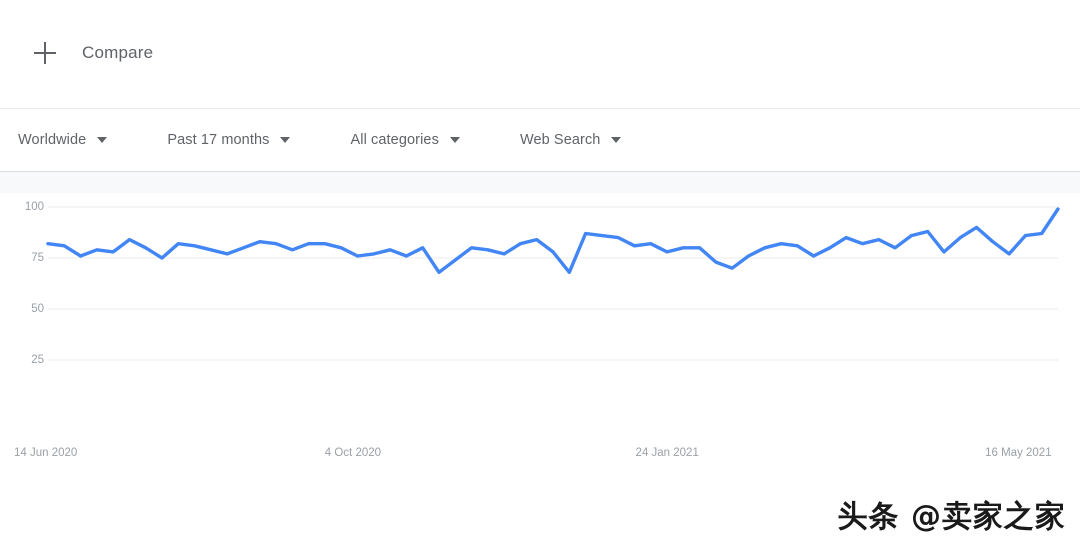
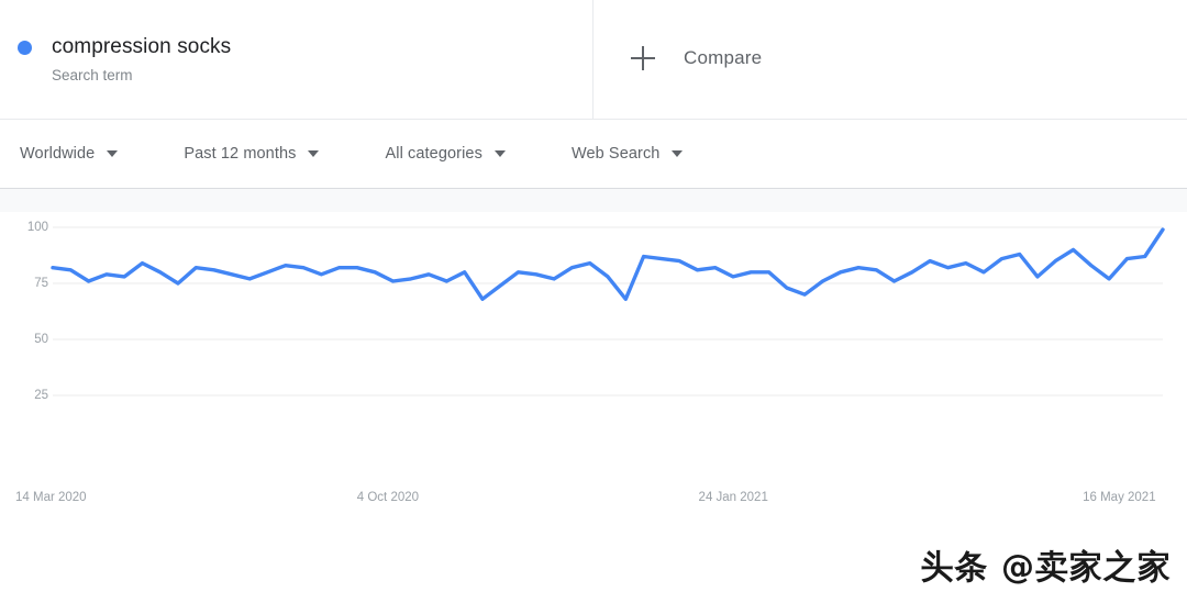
+ compression socks
+ Search term
  Compare
  Worldwide
- Past 17 months
+ Past 12 months
  All categories
  Web Search
  100
  75
  50
  25
- 14 Jun 2020
+ 14 Mar 2020
  4 Oct 2020
  24 Jan 2021
  16 May 2021
  头条 @卖家之家
